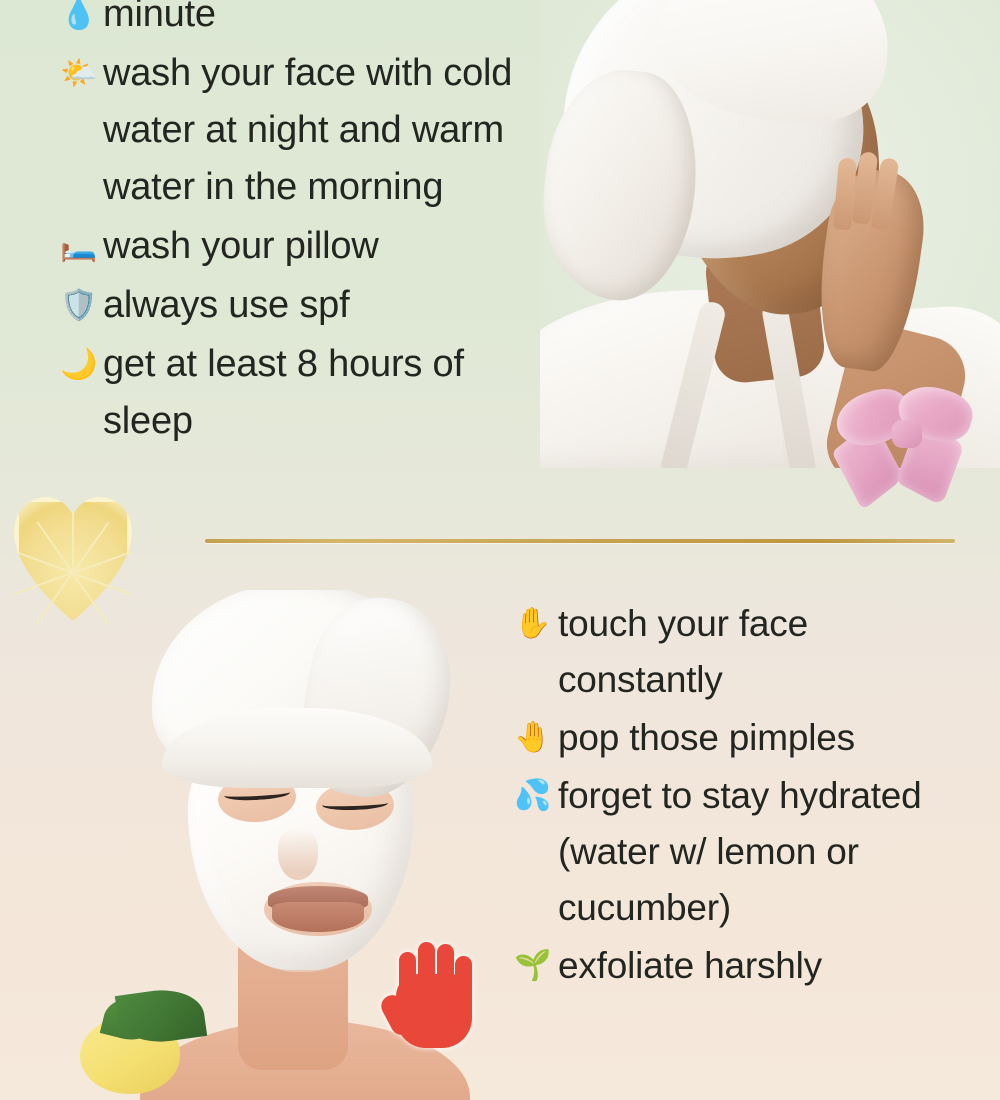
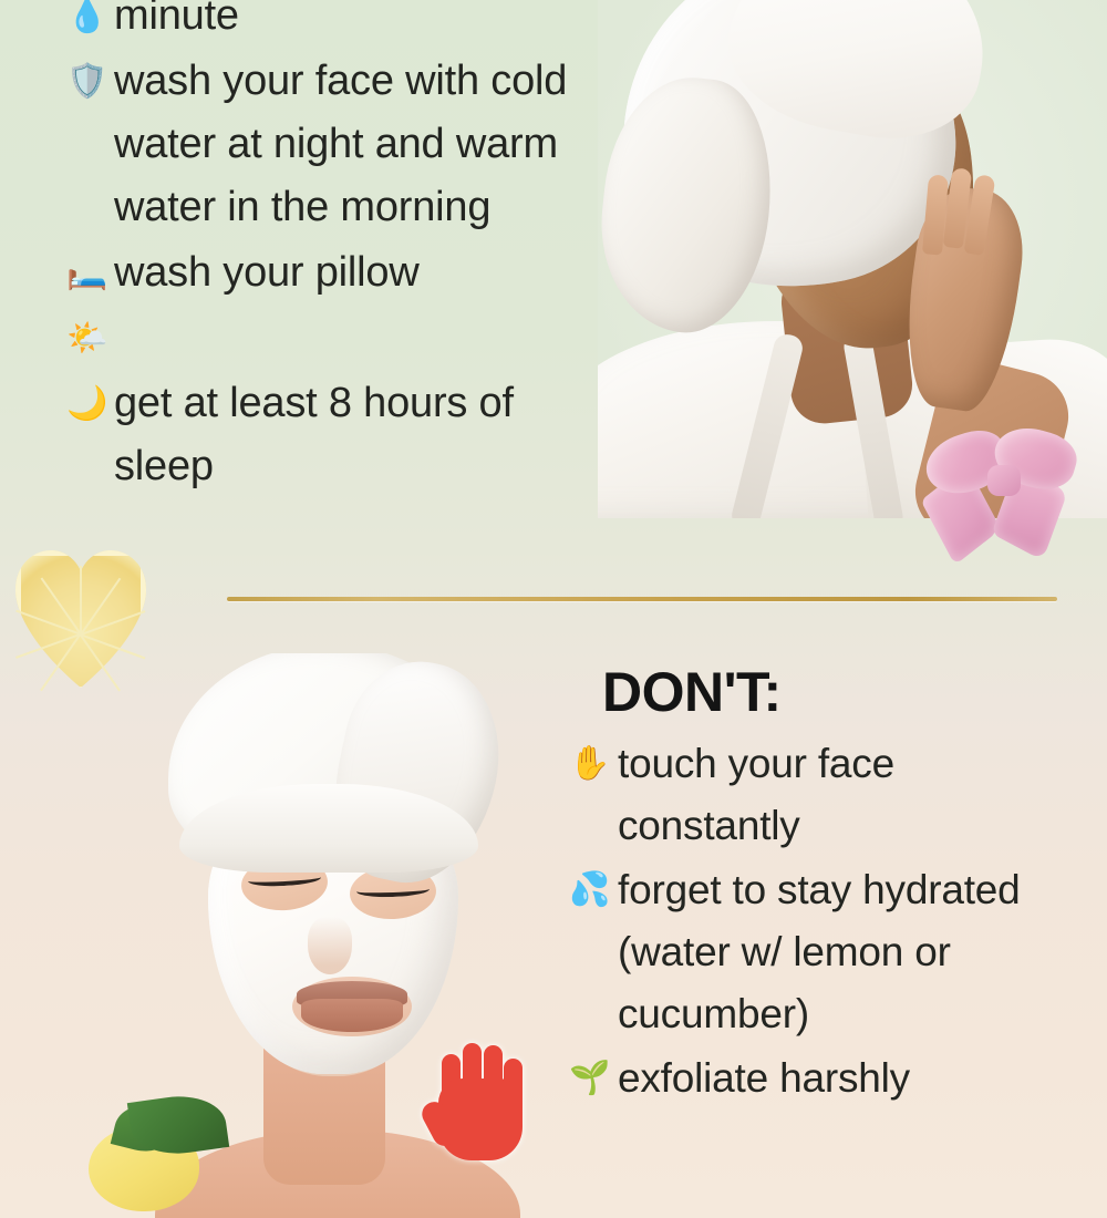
  💧
  minute
- 🌤️
+ 🛡️
  wash your face with cold water at night and warm water in the morning
  🛏️
  wash your pillow
- 🛡️
+ 🌤️
- always use spf
  🌙
  get at least 8 hours of sleep
+ DON'T:
  ✋
  touch your face constantly
- 🤚
- pop those pimples
  💦
  forget to stay hydrated (water w/ lemon or cucumber)
  🌱
  exfoliate harshly
